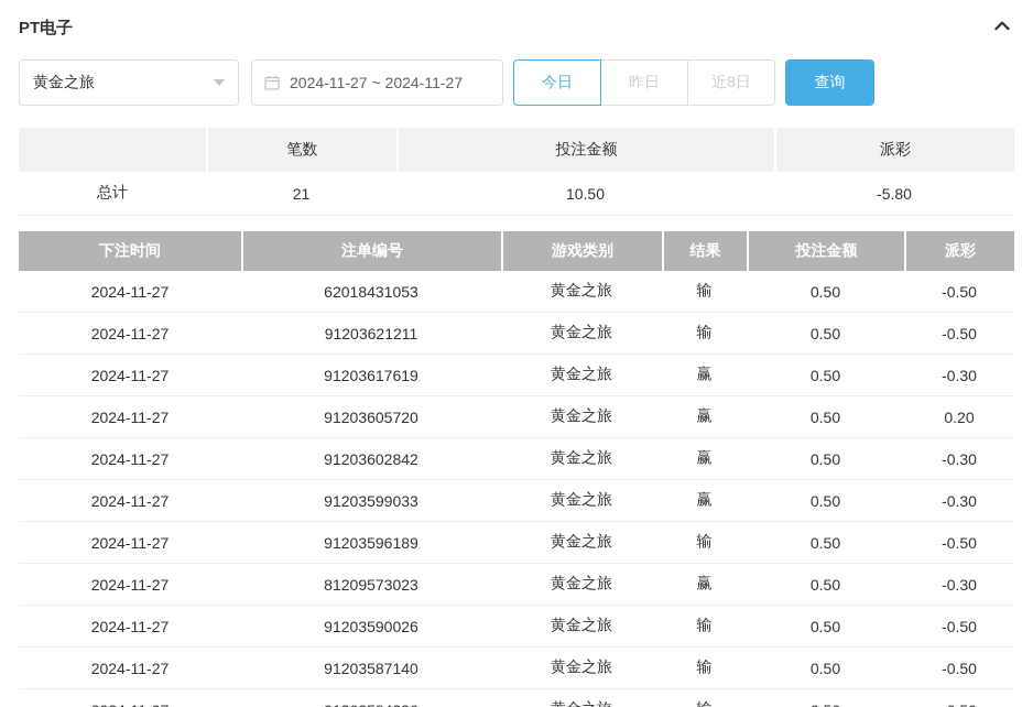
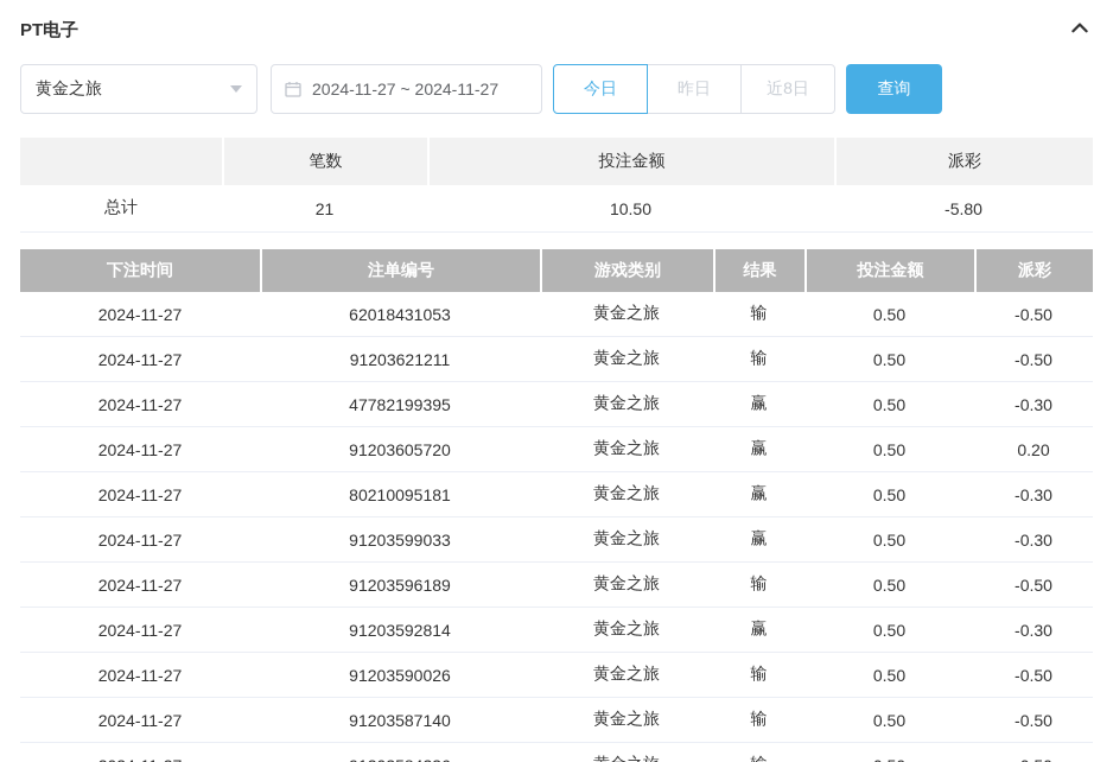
  PT电子
  黄金之旅
  2024-11-27 ~ 2024-11-27
  今日
  昨日
  近8日
  查询
  	笔数	投注金额	派彩
  总计	21	10.50	-5.80
  下注时间	注单编号	游戏类别	结果	投注金额	派彩
  2024-11-27	62018431053	黄金之旅	输	0.50	-0.50
  2024-11-27	91203621211	黄金之旅	输	0.50	-0.50
- 2024-11-27	91203617619	黄金之旅	赢	0.50	-0.30
+ 2024-11-27	47782199395	黄金之旅	赢	0.50	-0.30
  2024-11-27	91203605720	黄金之旅	赢	0.50	0.20
- 2024-11-27	91203602842	黄金之旅	赢	0.50	-0.30
+ 2024-11-27	80210095181	黄金之旅	赢	0.50	-0.30
  2024-11-27	91203599033	黄金之旅	赢	0.50	-0.30
  2024-11-27	91203596189	黄金之旅	输	0.50	-0.50
- 2024-11-27	81209573023	黄金之旅	赢	0.50	-0.30
+ 2024-11-27	91203592814	黄金之旅	赢	0.50	-0.30
  2024-11-27	91203590026	黄金之旅	输	0.50	-0.50
  2024-11-27	91203587140	黄金之旅	输	0.50	-0.50
